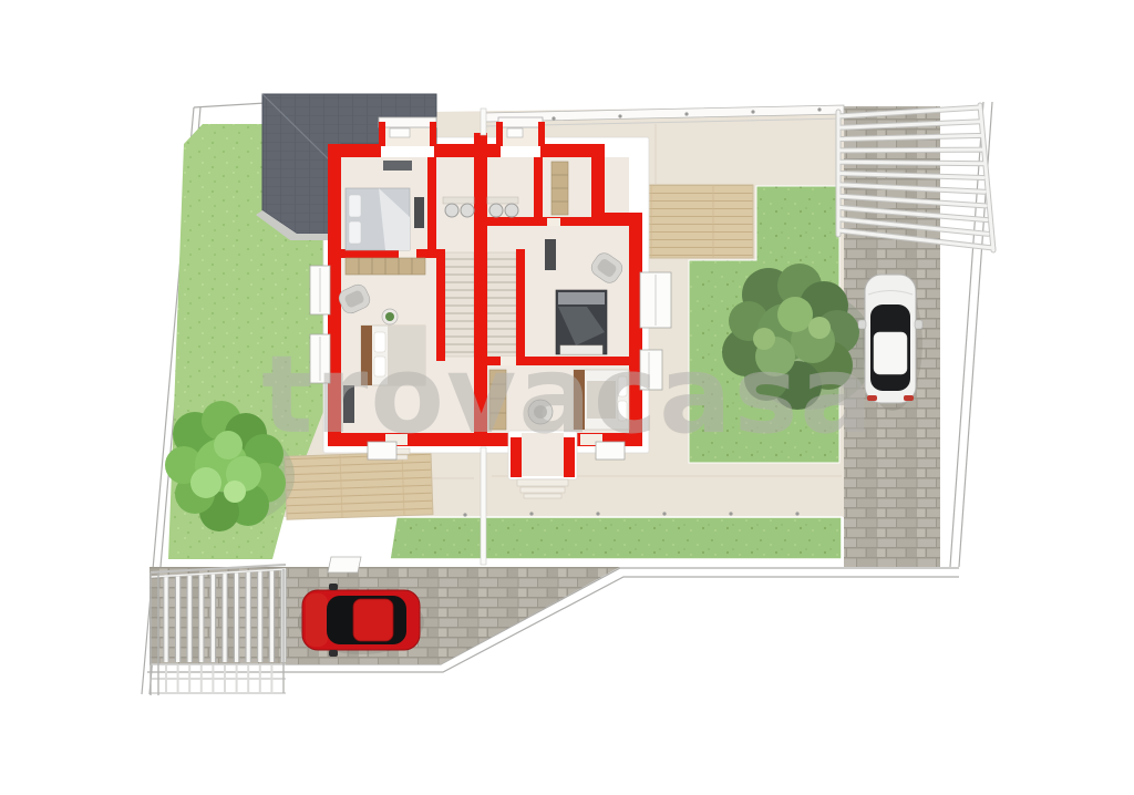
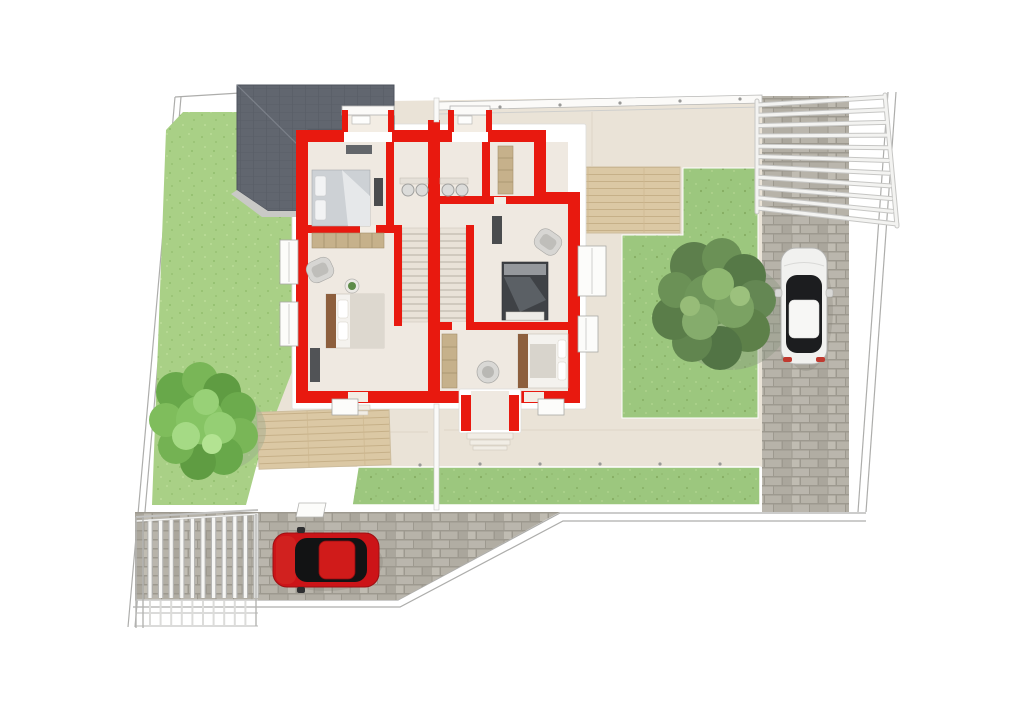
- trovacasa
